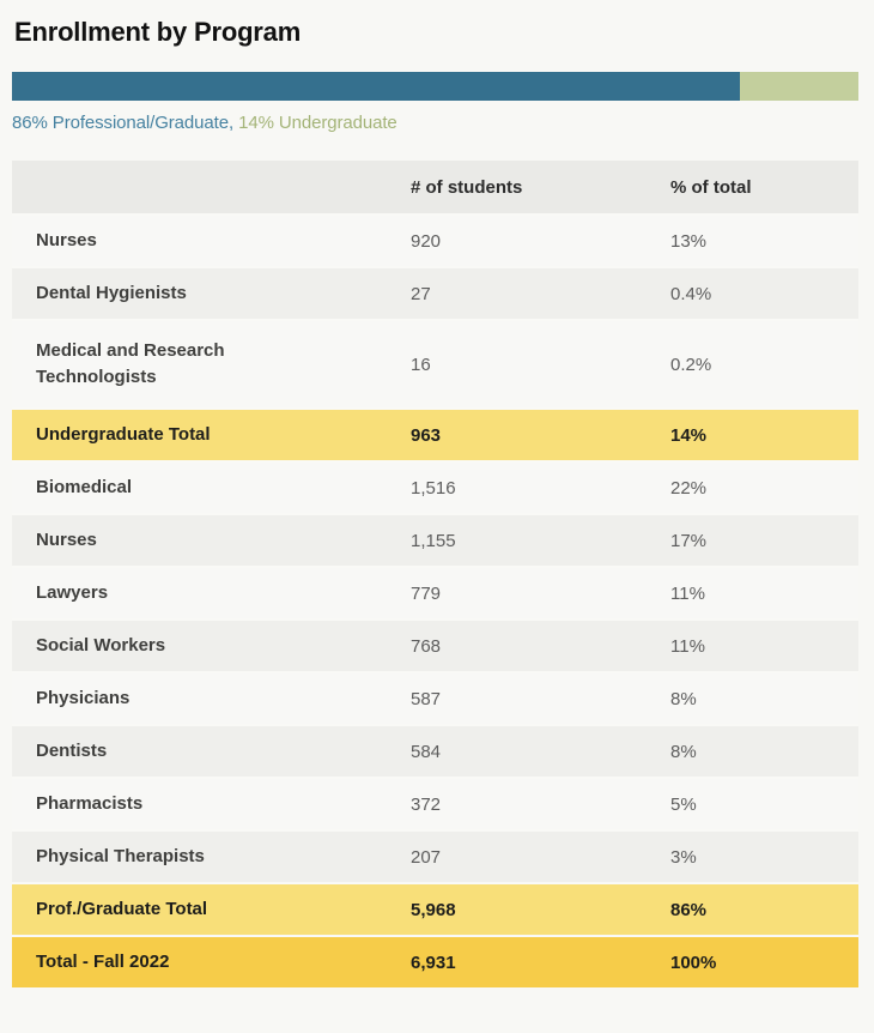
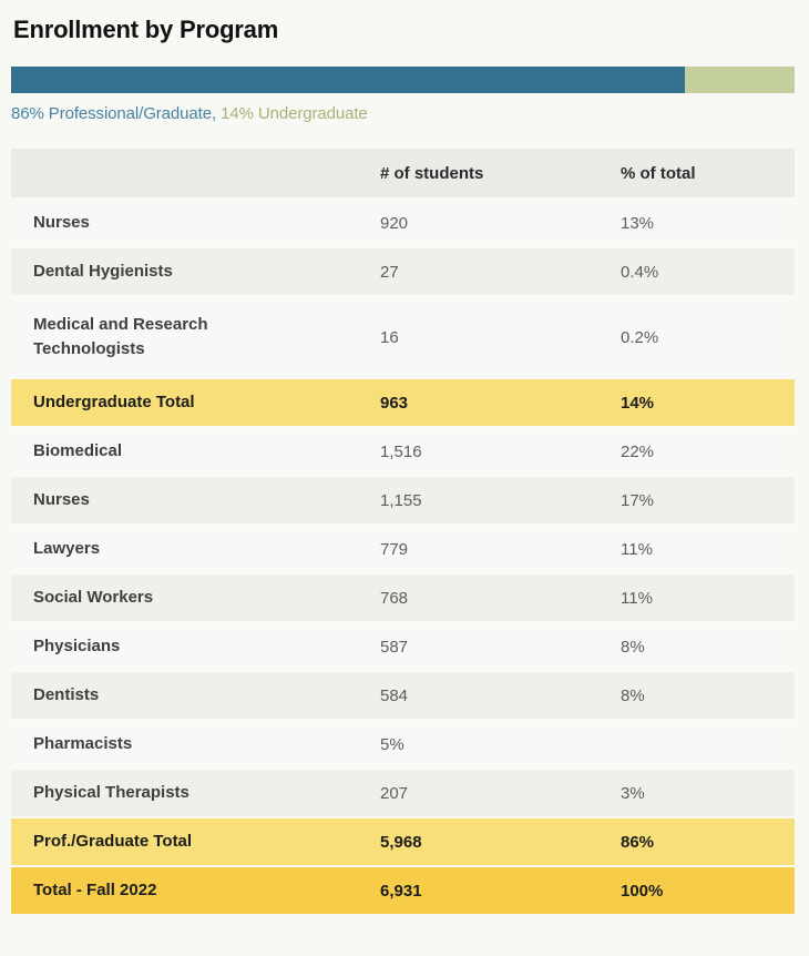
  Enrollment by Program
  86% Professional/Graduate, 14% Undergraduate
  # of students
  % of total
  Nurses
  920
  13%
  Dental Hygienists
  27
  0.4%
  Medical and Research Technologists
  16
  0.2%
  Undergraduate Total
  963
  14%
  Biomedical
  1,516
  22%
  Nurses
  1,155
  17%
  Lawyers
  779
  11%
  Social Workers
  768
  11%
  Physicians
  587
  8%
  Dentists
  584
  8%
  Pharmacists
- 372
  5%
  Physical Therapists
  207
  3%
  Prof./Graduate Total
  5,968
  86%
  Total - Fall 2022
  6,931
  100%
